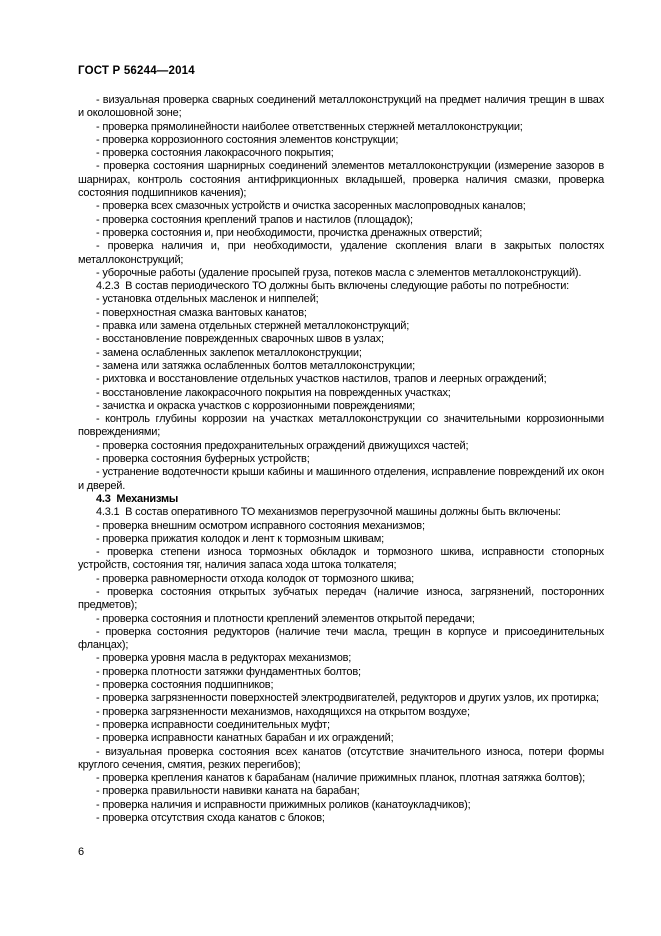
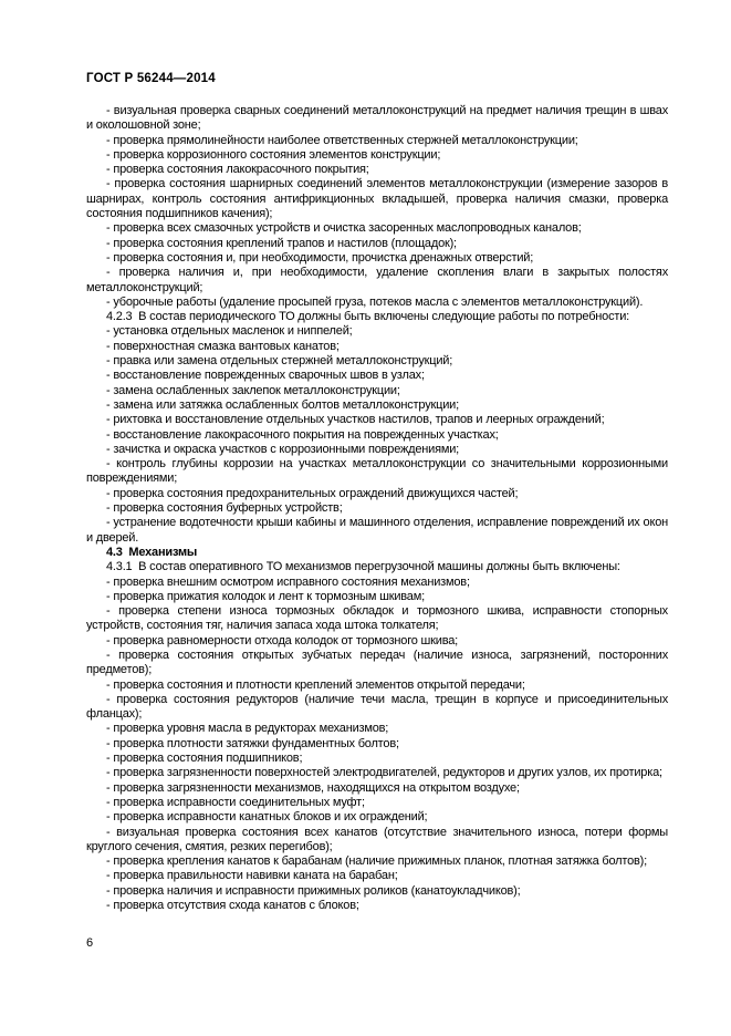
  ГОСТ Р 56244—2014
  - визуальная проверка сварных соединений металлоконструкций на предмет наличия трещин в швах и околошовной зоне;
  - проверка прямолинейности наиболее ответственных стержней металлоконструкции;
  - проверка коррозионного состояния элементов конструкции;
  - проверка состояния лакокрасочного покрытия;
  - проверка состояния шарнирных соединений элементов металлоконструкции (измерение зазоров в шарнирах, контроль состояния антифрикционных вкладышей, проверка наличия смазки, проверка состояния подшипников качения);
  - проверка всех смазочных устройств и очистка засоренных маслопроводных каналов;
  - проверка состояния креплений трапов и настилов (площадок);
  - проверка состояния и, при необходимости, прочистка дренажных отверстий;
  - проверка наличия и, при необходимости, удаление скопления влаги в закрытых полостях металлоконструкций;
  - уборочные работы (удаление просыпей груза, потеков масла с элементов металлоконструкций).
  4.2.3 В состав периодического ТО должны быть включены следующие работы по потребности:
  - установка отдельных масленок и ниппелей;
  - поверхностная смазка вантовых канатов;
  - правка или замена отдельных стержней металлоконструкций;
  - восстановление поврежденных сварочных швов в узлах;
  - замена ослабленных заклепок металлоконструкции;
  - замена или затяжка ослабленных болтов металлоконструкции;
  - рихтовка и восстановление отдельных участков настилов, трапов и леерных ограждений;
  - восстановление лакокрасочного покрытия на поврежденных участках;
  - зачистка и окраска участков с коррозионными повреждениями;
  - контроль глубины коррозии на участках металлоконструкции со значительными коррозионными повреждениями;
  - проверка состояния предохранительных ограждений движущихся частей;
  - проверка состояния буферных устройств;
  - устранение водотечности крыши кабины и машинного отделения, исправление повреждений их окон и дверей.
  4.3 Механизмы
  4.3.1 В состав оперативного ТО механизмов перегрузочной машины должны быть включены:
  - проверка внешним осмотром исправного состояния механизмов;
  - проверка прижатия колодок и лент к тормозным шкивам;
  - проверка степени износа тормозных обкладок и тормозного шкива, исправности стопорных устройств, состояния тяг, наличия запаса хода штока толкателя;
  - проверка равномерности отхода колодок от тормозного шкива;
  - проверка состояния открытых зубчатых передач (наличие износа, загрязнений, посторонних предметов);
  - проверка состояния и плотности креплений элементов открытой передачи;
  - проверка состояния редукторов (наличие течи масла, трещин в корпусе и присоединительных фланцах);
  - проверка уровня масла в редукторах механизмов;
  - проверка плотности затяжки фундаментных болтов;
  - проверка состояния подшипников;
  - проверка загрязненности поверхностей электродвигателей, редукторов и других узлов, их протирка;
  - проверка загрязненности механизмов, находящихся на открытом воздухе;
  - проверка исправности соединительных муфт;
- - проверка исправности канатных барабан и их ограждений;
+ - проверка исправности канатных блоков и их ограждений;
  - визуальная проверка состояния всех канатов (отсутствие значительного износа, потери формы круглого сечения, смятия, резких перегибов);
  - проверка крепления канатов к барабанам (наличие прижимных планок, плотная затяжка болтов);
  - проверка правильности навивки каната на барабан;
  - проверка наличия и исправности прижимных роликов (канатоукладчиков);
  - проверка отсутствия схода канатов с блоков;
  6
